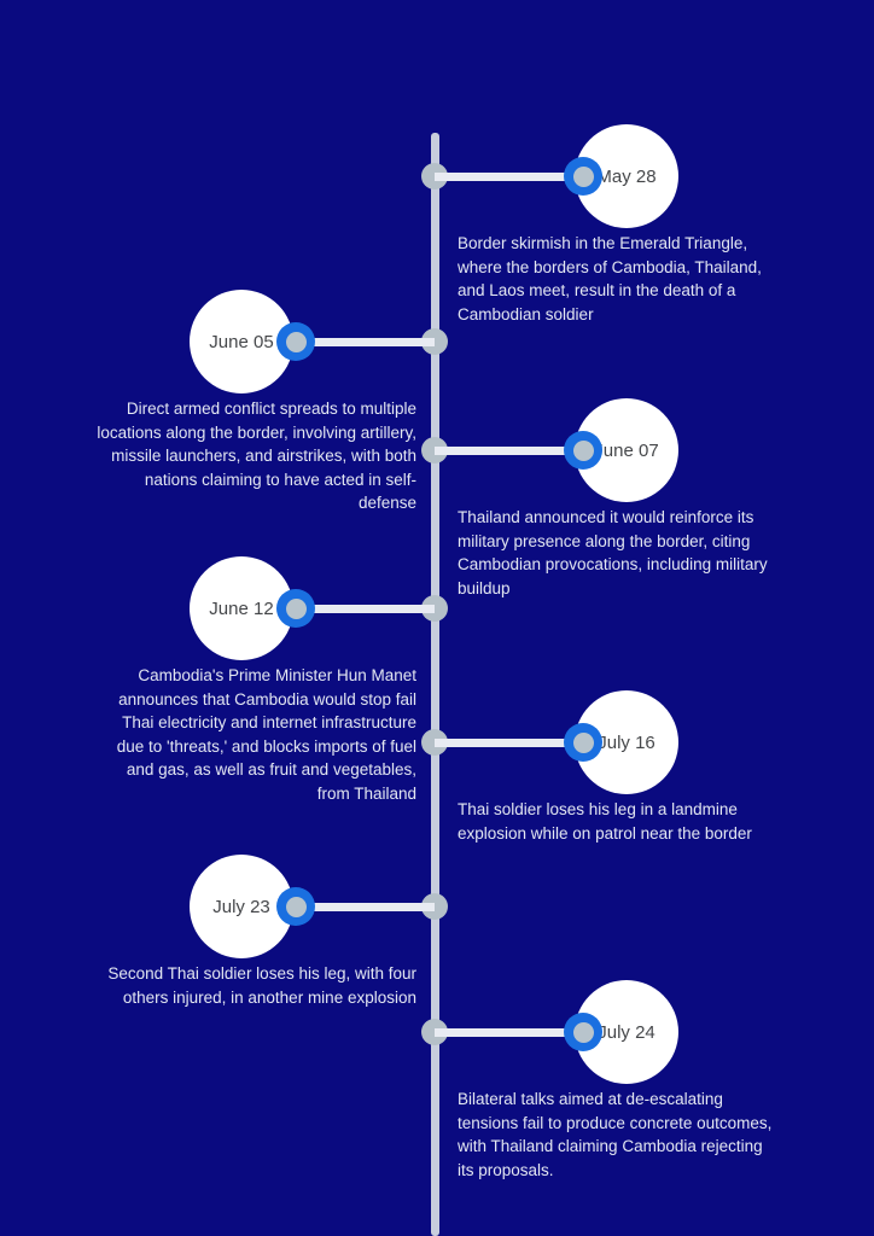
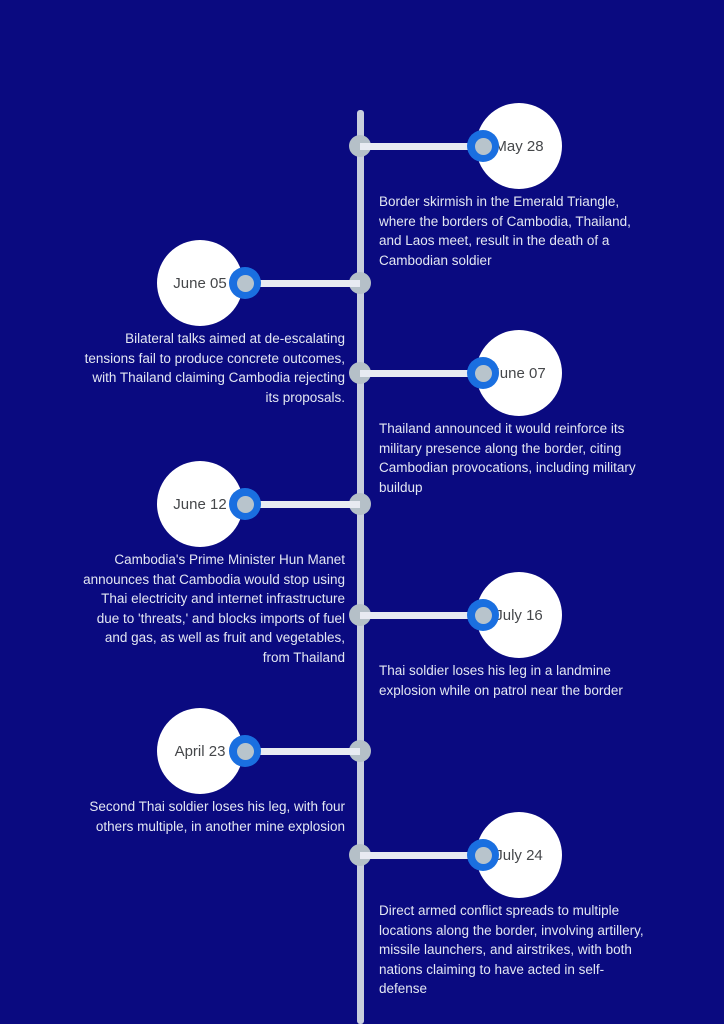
  May 28
  Border skirmish in the Emerald Triangle, where the borders of Cambodia, Thailand, and Laos meet, result in the death of a Cambodian soldier
  June 05
- Direct armed conflict spreads to multiple locations along the border, involving artillery, missile launchers, and airstrikes, with both nations claiming to have acted in self-defense
+ Bilateral talks aimed at de-escalating tensions fail to produce concrete outcomes, with Thailand claiming Cambodia rejecting its proposals.
  une 07
  Thailand announced it would reinforce its military presence along the border, citing Cambodian provocations, including military buildup
  June 12
- Cambodia's Prime Minister Hun Manet announces that Cambodia would stop fail Thai electricity and internet infrastructure due to 'threats,' and blocks imports of fuel and gas, as well as fruit and vegetables, from Thailand
+ Cambodia's Prime Minister Hun Manet announces that Cambodia would stop using Thai electricity and internet infrastructure due to 'threats,' and blocks imports of fuel and gas, as well as fruit and vegetables, from Thailand
  uly 16
  Thai soldier loses his leg in a landmine explosion while on patrol near the border
- July 23
+ April 23
- Second Thai soldier loses his leg, with four others injured, in another mine explosion
+ Second Thai soldier loses his leg, with four others multiple, in another mine explosion
  uly 24
- Bilateral talks aimed at de-escalating tensions fail to produce concrete outcomes, with Thailand claiming Cambodia rejecting its proposals.
+ Direct armed conflict spreads to multiple locations along the border, involving artillery, missile launchers, and airstrikes, with both nations claiming to have acted in self-defense
